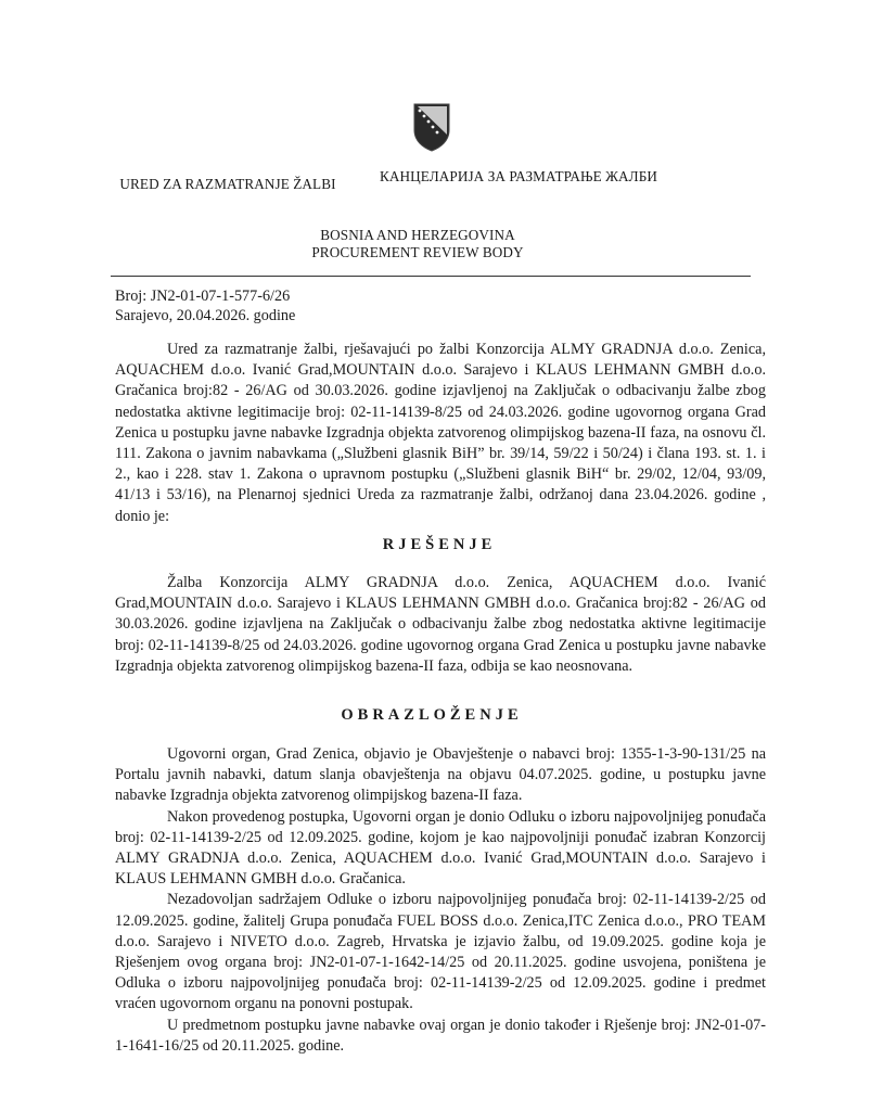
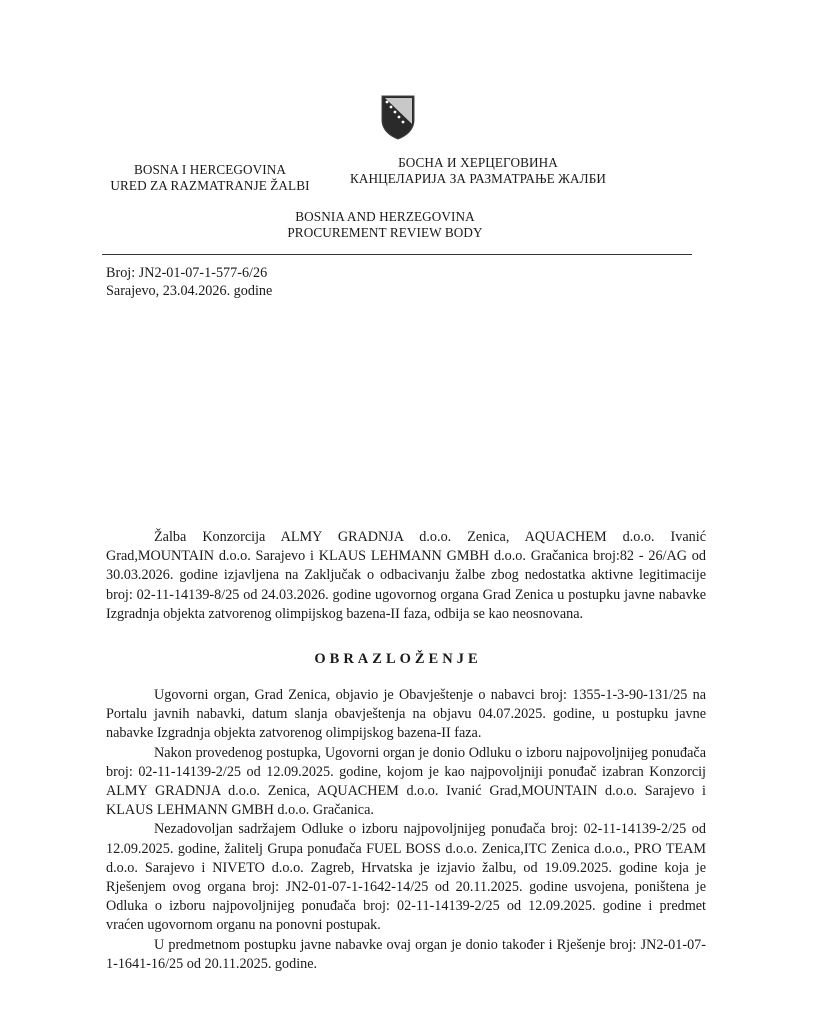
+ BOSNA I HERCEGOVINA
  URED ZA RAZMATRANJE ŽALBI
+ БОСНА И ХЕРЦЕГОВИНА
  КАНЦЕЛАРИЈА ЗА РАЗМАТРАЊЕ ЖАЛБИ
  BOSNIA AND HERZEGOVINA
  PROCUREMENT REVIEW BODY
  Broj: JN2-01-07-1-577-6/26
- Sarajevo, 20.04.2026. godine
+ Sarajevo, 23.04.2026. godine
- Ured za razmatranje žalbi, rješavajući po žalbi Konzorcija ALMY GRADNJA d.o.o. Zenica, AQUACHEM d.o.o. Ivanić Grad,MOUNTAIN d.o.o. Sarajevo i KLAUS LEHMANN GMBH d.o.o. Gračanica broj:82 - 26/AG od 30.03.2026. godine izjavljenoj na Zaključak o odbacivanju žalbe zbog nedostatka aktivne legitimacije broj: 02-11-14139-8/25 od 24.03.2026. godine ugovornog organa Grad Zenica u postupku javne nabavke Izgradnja objekta zatvorenog olimpijskog bazena-II faza, na osnovu čl. 111. Zakona o javnim nabavkama („Službeni glasnik BiH” br. 39/14, 59/22 i 50/24) i člana 193. st. 1. i 2., kao i 228. stav 1. Zakona o upravnom postupku („Službeni glasnik BiH“ br. 29/02, 12/04, 93/09, 41/13 i 53/16), na Plenarnoj sjednici Ureda za razmatranje žalbi, održanoj dana 23.04.2026. godine , donio je:
- RJEŠENJE
  Žalba Konzorcija ALMY GRADNJA d.o.o. Zenica, AQUACHEM d.o.o. Ivanić Grad,MOUNTAIN d.o.o. Sarajevo i KLAUS LEHMANN GMBH d.o.o. Gračanica broj:82 - 26/AG od 30.03.2026. godine izjavljena na Zaključak o odbacivanju žalbe zbog nedostatka aktivne legitimacije broj: 02-11-14139-8/25 od 24.03.2026. godine ugovornog organa Grad Zenica u postupku javne nabavke Izgradnja objekta zatvorenog olimpijskog bazena-II faza, odbija se kao neosnovana.
  OBRAZLOŽENJE
  Ugovorni organ, Grad Zenica, objavio je Obavještenje o nabavci broj: 1355-1-3-90-131/25 na Portalu javnih nabavki, datum slanja obavještenja na objavu 04.07.2025. godine, u postupku javne nabavke Izgradnja objekta zatvorenog olimpijskog bazena-II faza.
  Nakon provedenog postupka, Ugovorni organ je donio Odluku o izboru najpovoljnijeg ponuđača broj: 02-11-14139-2/25 od 12.09.2025. godine, kojom je kao najpovoljniji ponuđač izabran Konzorcij ALMY GRADNJA d.o.o. Zenica, AQUACHEM d.o.o. Ivanić Grad,MOUNTAIN d.o.o. Sarajevo i KLAUS LEHMANN GMBH d.o.o. Gračanica.
  Nezadovoljan sadržajem Odluke o izboru najpovoljnijeg ponuđača broj: 02-11-14139-2/25 od 12.09.2025. godine, žalitelj Grupa ponuđača FUEL BOSS d.o.o. Zenica,ITC Zenica d.o.o., PRO TEAM d.o.o. Sarajevo i NIVETO d.o.o. Zagreb, Hrvatska je izjavio žalbu, od 19.09.2025. godine koja je Rješenjem ovog organa broj: JN2-01-07-1-1642-14/25 od 20.11.2025. godine usvojena, poništena je Odluka o izboru najpovoljnijeg ponuđača broj: 02-11-14139-2/25 od 12.09.2025. godine i predmet vraćen ugovornom organu na ponovni postupak.
  U predmetnom postupku javne nabavke ovaj organ je donio također i Rješenje broj: JN2-01-07-1-1641-16/25 od 20.11.2025. godine.
